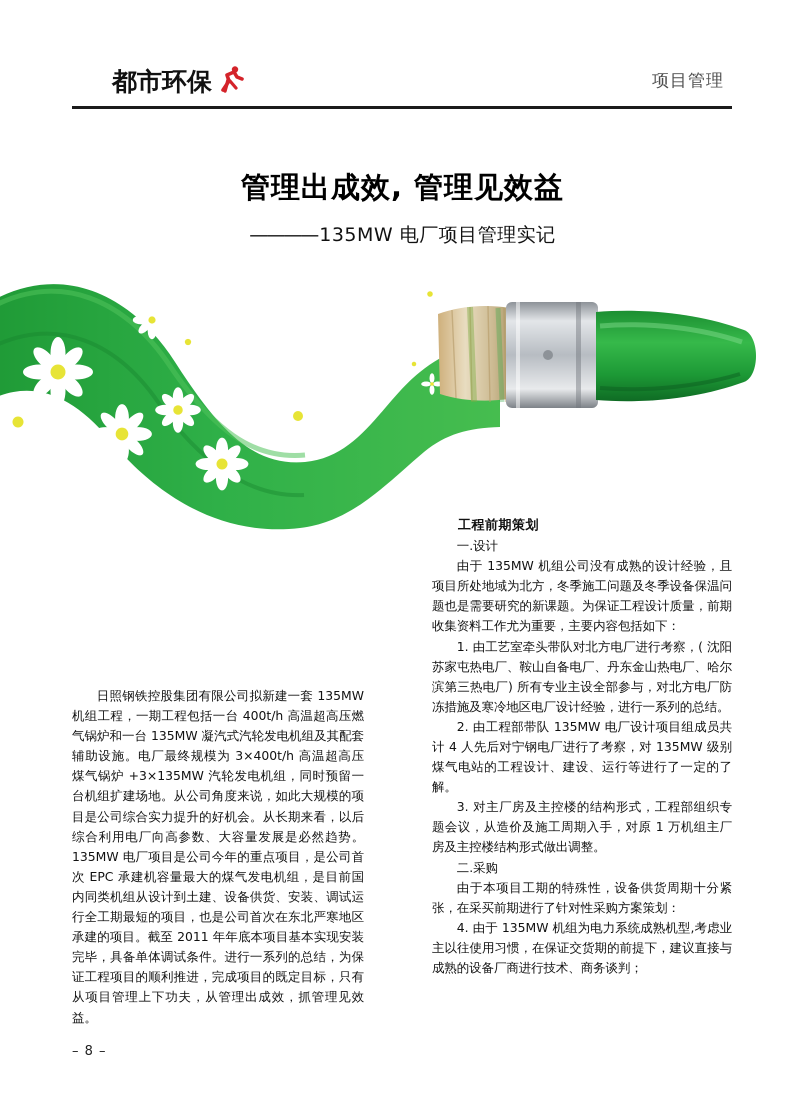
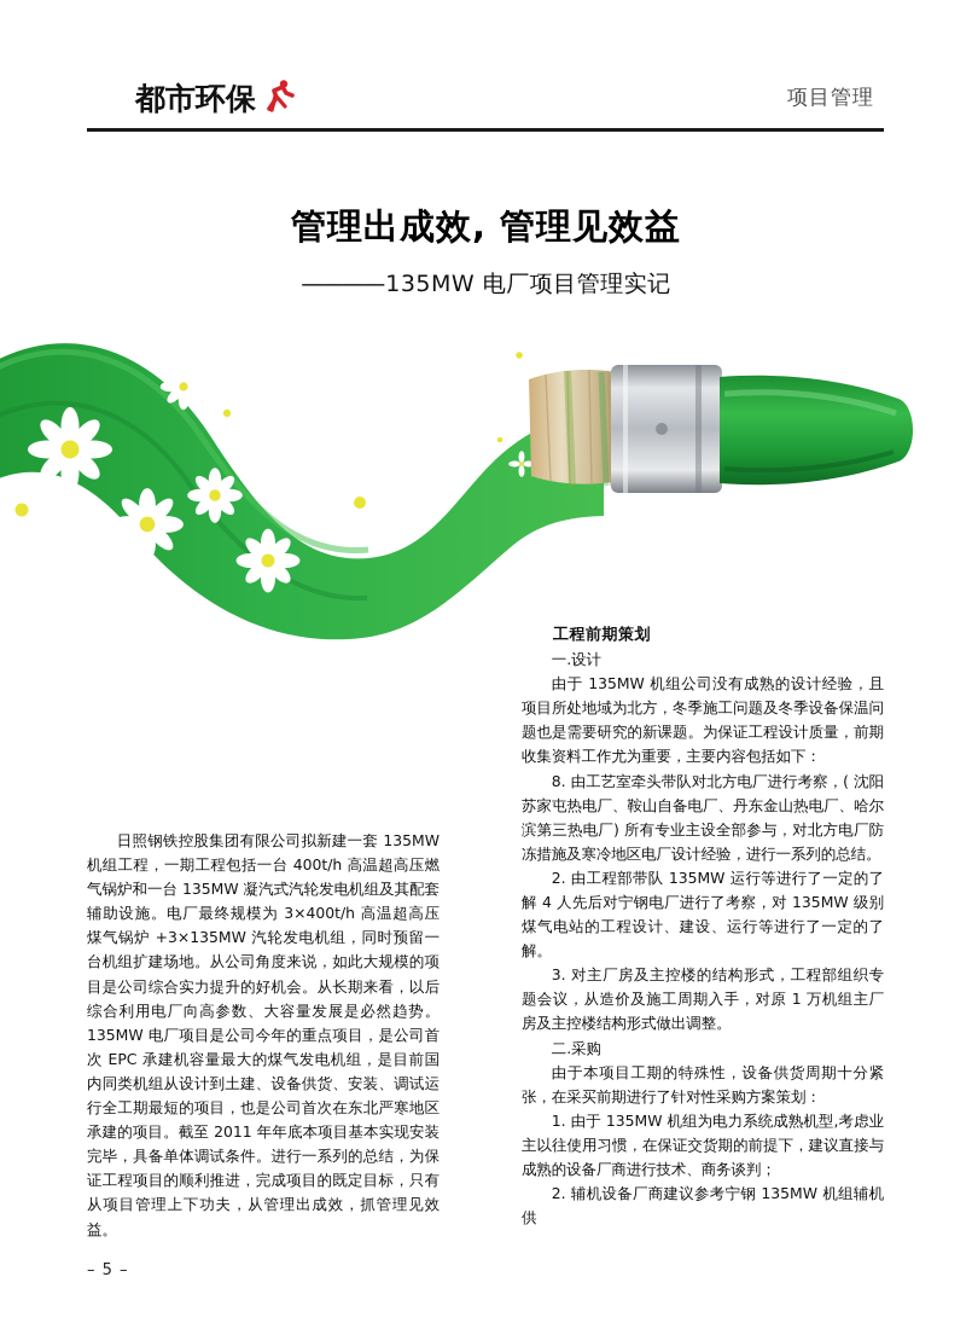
  都市环保
  项目管理
  管理出成效, 管理见效益
  ————135MW 电厂项目管理实记
  日照钢铁控股集团有限公司拟新建一套 135MW 机组工程，一期工程包括一台 400t/h 高温超高压燃气锅炉和一台 135MW 凝汽式汽轮发电机组及其配套辅助设施。电厂最终规模为 3×400t/h 高温超高压 煤气锅炉 +3×135MW 汽轮发电机组，同时预留一台机组扩建场地。从公司角度来说，如此大规模的项目是公司综合实力提升的好机会。从长期来看，以后综合利用电厂向高参数、大容量发展是必然趋势。135MW 电厂项目是公司今年的重点项目，是公司首次 EPC 承建机容量最大的煤气发电机组，是目前国内同类机组从设计到土建、设备供货、安装、调试运行全工期最短的项目，也是公司首次在东北严寒地区承建的项目。截至 2011 年年底本项目基本实现安装完毕，具备单体调试条件。进行一系列的总结，为保证工程项目的顺利推进，完成项目的既定目标，只有从项目管理上下功夫，从管理出成效，抓管理见效益。
  工程前期策划
  一.设计
  由于 135MW 机组公司没有成熟的设计经验，且项目所处地域为北方，冬季施工问题及冬季设备保温问题也是需要研究的新课题。为保证工程设计质量，前期收集资料工作尤为重要，主要内容包括如下：
- 1. 由工艺室牵头带队对北方电厂进行考察，( 沈阳苏家屯热电厂、鞍山自备电厂、丹东金山热电厂、哈尔滨第三热电厂) 所有专业主设全部参与，对北方电厂防冻措施及寒冷地区电厂设计经验，进行一系列的总结。
+ 8. 由工艺室牵头带队对北方电厂进行考察，( 沈阳苏家屯热电厂、鞍山自备电厂、丹东金山热电厂、哈尔滨第三热电厂) 所有专业主设全部参与，对北方电厂防冻措施及寒冷地区电厂设计经验，进行一系列的总结。
- 2. 由工程部带队 135MW 电厂设计项目组成员共计 4 人先后对宁钢电厂进行了考察，对 135MW 级别煤气电站的工程设计、建设、运行等进行了一定的了解。
+ 2. 由工程部带队 135MW 运行等进行了一定的了解 4 人先后对宁钢电厂进行了考察，对 135MW 级别煤气电站的工程设计、建设、运行等进行了一定的了解。
  3. 对主厂房及主控楼的结构形式，工程部组织专题会议，从造价及施工周期入手，对原 1 万机组主厂房及主控楼结构形式做出调整。
  二.采购
  由于本项目工期的特殊性，设备供货周期十分紧张，在采买前期进行了针对性采购方案策划：
- 4. 由于 135MW 机组为电力系统成熟机型,考虑业主以往使用习惯，在保证交货期的前提下，建议直接与成熟的设备厂商进行技术、商务谈判；
+ 1. 由于 135MW 机组为电力系统成熟机型,考虑业主以往使用习惯，在保证交货期的前提下，建议直接与成熟的设备厂商进行技术、商务谈判；
+ 2. 辅机设备厂商建议参考宁钢 135MW 机组辅机供
- – 8 –
+ – 5 –
